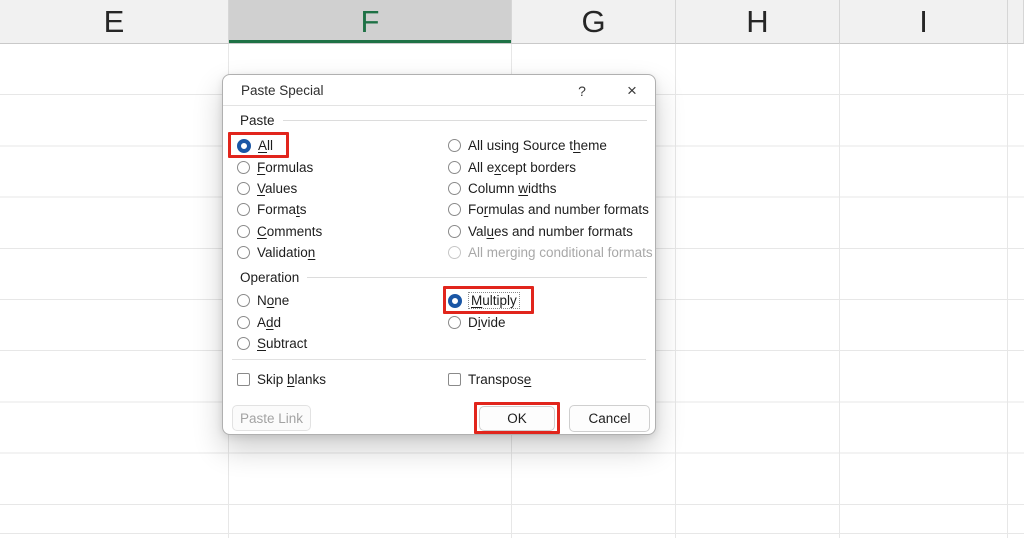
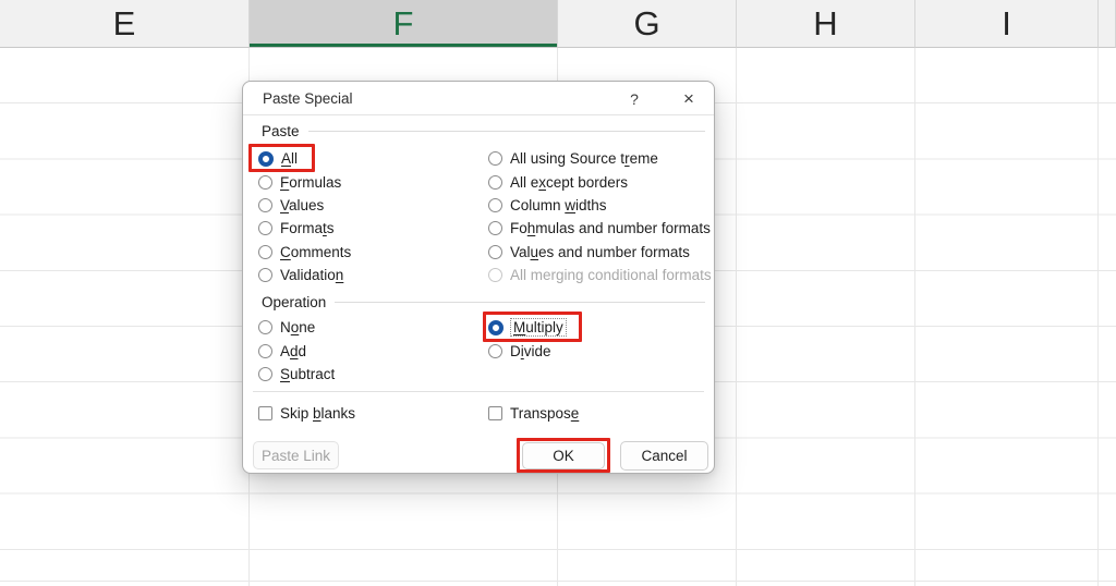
  E
  F
  G
  H
  I
  Paste Special
  ?
  ×
  Paste
  All
  Formulas
  Values
  Formats
  Comments
  Validation
- All using Source theme
+ All using Source treme
  All except borders
  Column widths
- Formulas and number formats
+ Fohmulas and number formats
  Values and number formats
  All merging conditional formats
  Operation
  None
  Add
  Subtract
  Multiply
  Divide
  Skip blanks
  Transpose
  Paste Link
  OK
  Cancel
